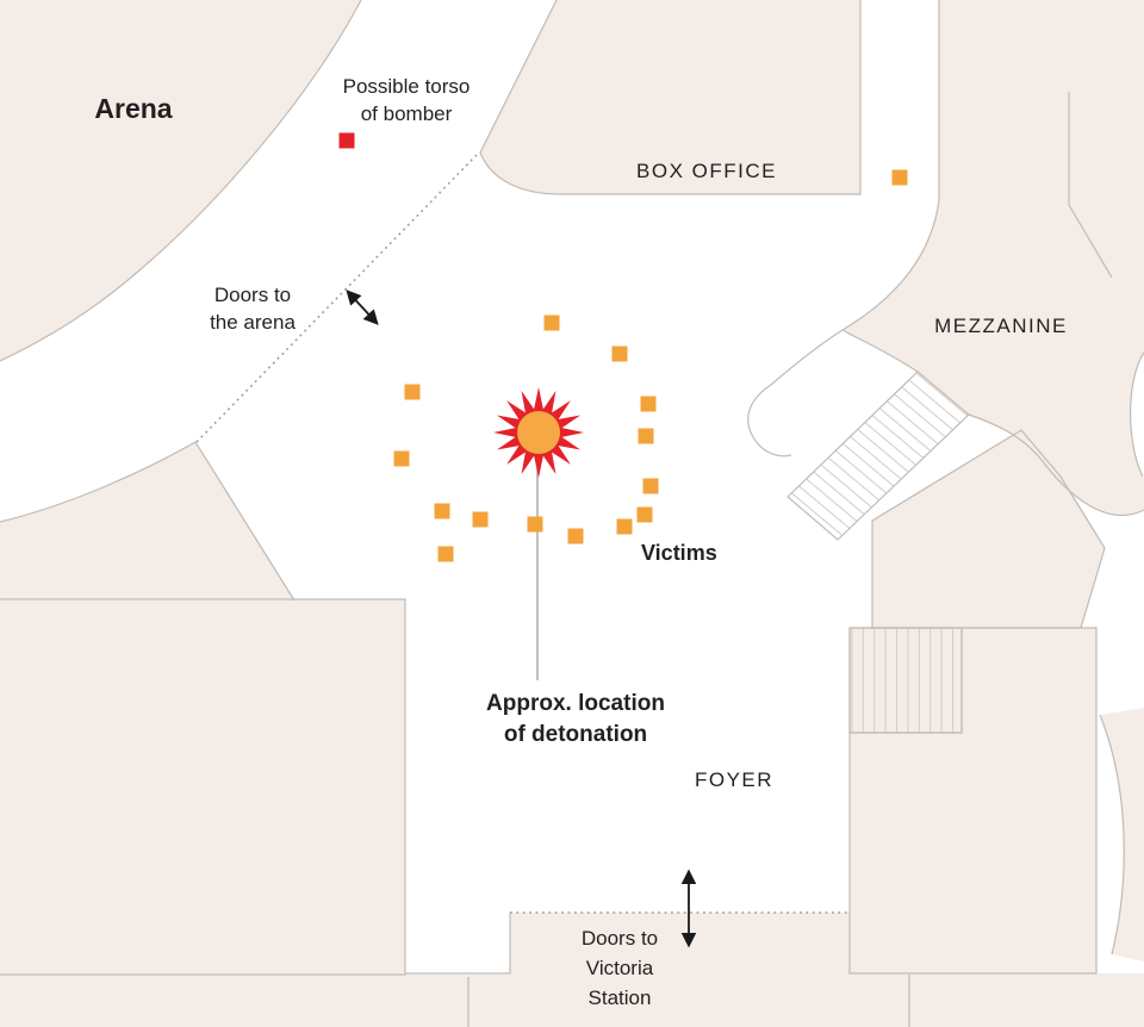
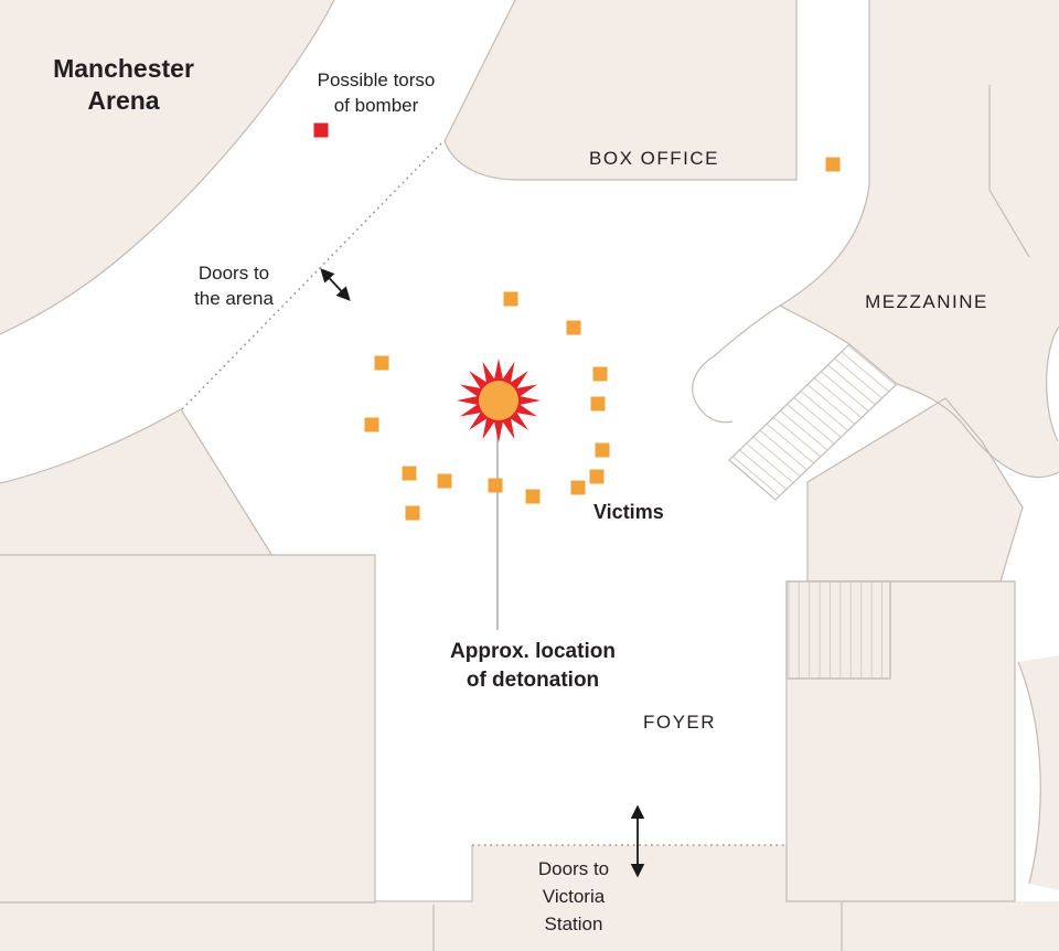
+ Manchester
  Arena
  BOX OFFICE
  MEZZANINE
  FOYER
  Possible torso
  of bomber
  Doors to
  the arena
  Victims
  Approx. location
  of detonation
  Doors to
  Victoria
  Station
